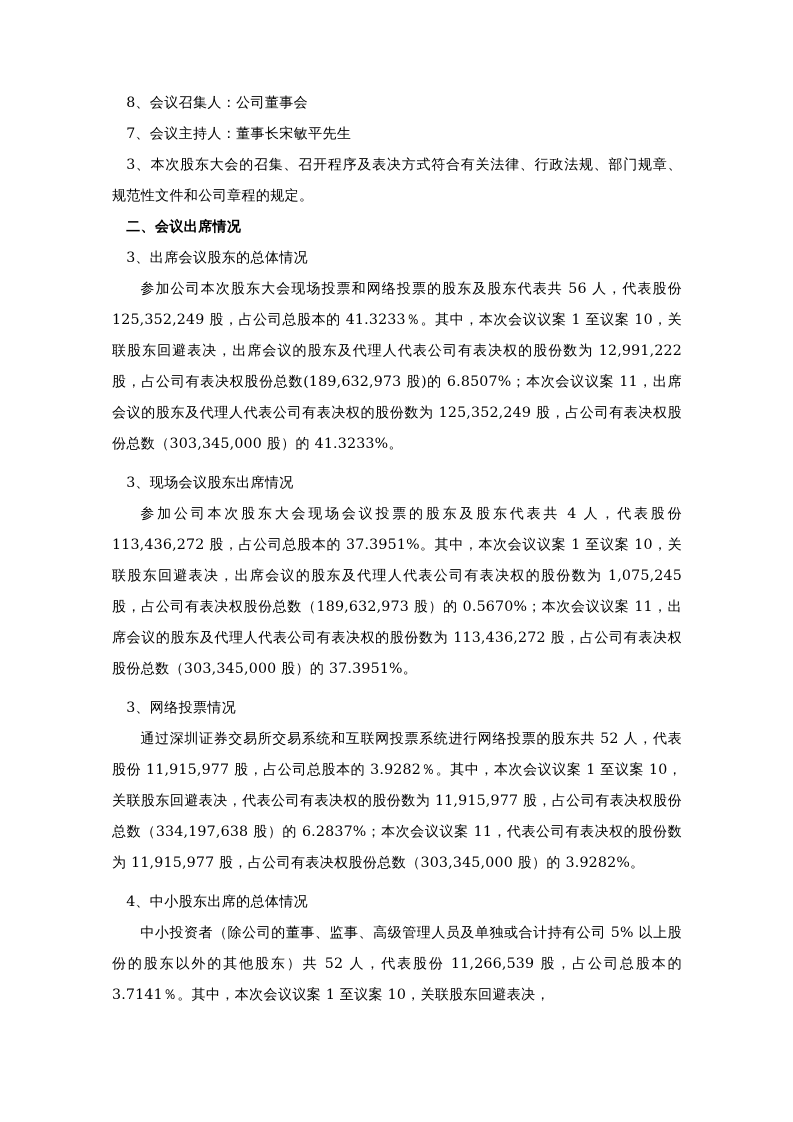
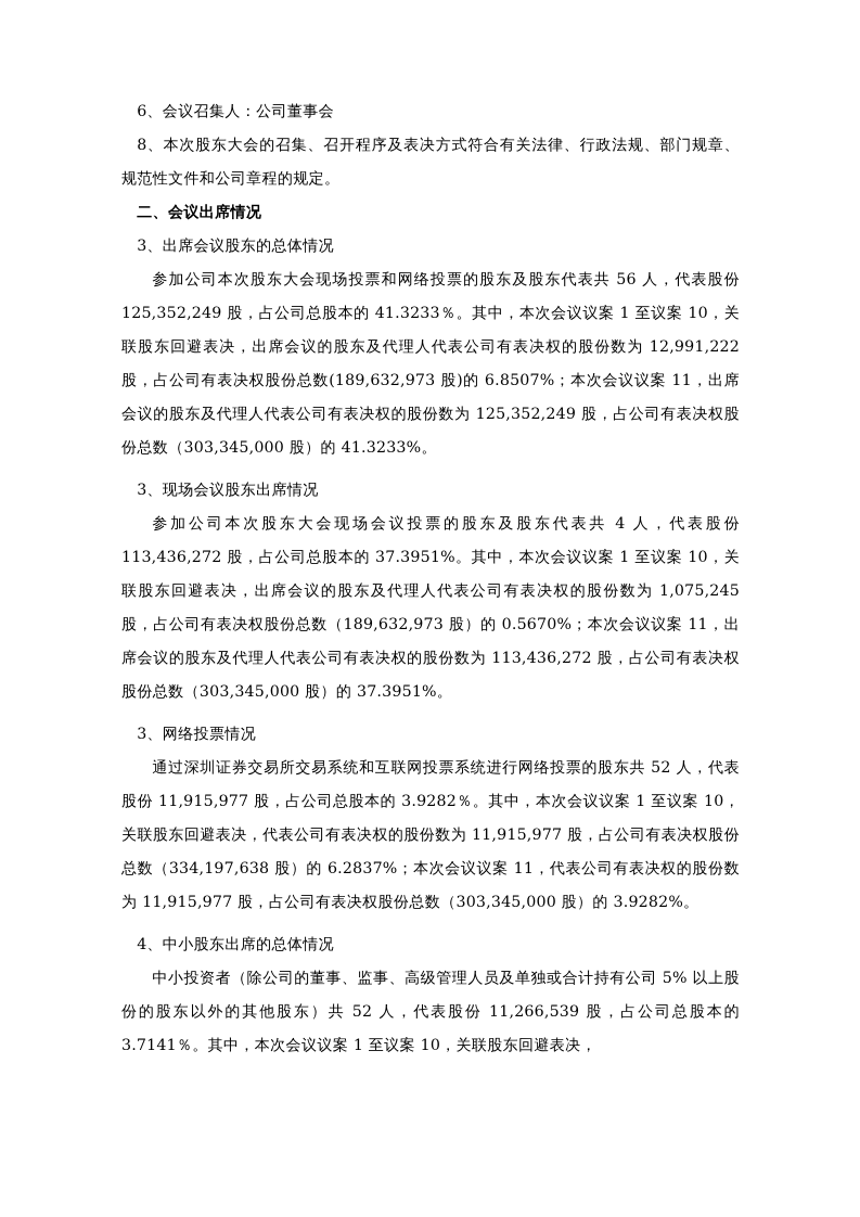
- 8、会议召集人：公司董事会
+ 6、会议召集人：公司董事会
- 7、会议主持人：董事长宋敏平先生
- 3、本次股东大会的召集、召开程序及表决方式符合有关法律、行政法规、部门规章、规范性文件和公司章程的规定。
+ 8、本次股东大会的召集、召开程序及表决方式符合有关法律、行政法规、部门规章、规范性文件和公司章程的规定。
  二、会议出席情况
  3、出席会议股东的总体情况
  参加公司本次股东大会现场投票和网络投票的股东及股东代表共 56 人，代表股份 125,352,249 股，占公司总股本的 41.3233％。其中，本次会议议案 1 至议案 10，关联股东回避表决，出席会议的股东及代理人代表公司有表决权的股份数为 12,991,222 股，占公司有表决权股份总数(189,632,973 股)的 6.8507%；本次会议议案 11，出席会议的股东及代理人代表公司有表决权的股份数为 125,352,249 股，占公司有表决权股份总数（303,345,000 股）的 41.3233%。
  3、现场会议股东出席情况
  参加公司本次股东大会现场会议投票的股东及股东代表共 4 人，代表股份 113,436,272 股，占公司总股本的 37.3951%。其中，本次会议议案 1 至议案 10，关联股东回避表决，出席会议的股东及代理人代表公司有表决权的股份数为 1,075,245 股，占公司有表决权股份总数（189,632,973 股）的 0.5670%；本次会议议案 11，出席会议的股东及代理人代表公司有表决权的股份数为 113,436,272 股，占公司有表决权股份总数（303,345,000 股）的 37.3951%。
  3、网络投票情况
  通过深圳证券交易所交易系统和互联网投票系统进行网络投票的股东共 52 人，代表股份 11,915,977 股，占公司总股本的 3.9282％。其中，本次会议议案 1 至议案 10，关联股东回避表决，代表公司有表决权的股份数为 11,915,977 股，占公司有表决权股份总数（334,197,638 股）的 6.2837%；本次会议议案 11，代表公司有表决权的股份数为 11,915,977 股，占公司有表决权股份总数（303,345,000 股）的 3.9282%。
  4、中小股东出席的总体情况
  中小投资者（除公司的董事、监事、高级管理人员及单独或合计持有公司 5% 以上股份的股东以外的其他股东）共 52 人，代表股份 11,266,539 股，占公司总股本的 3.7141％。其中，本次会议议案 1 至议案 10，关联股东回避表决，
